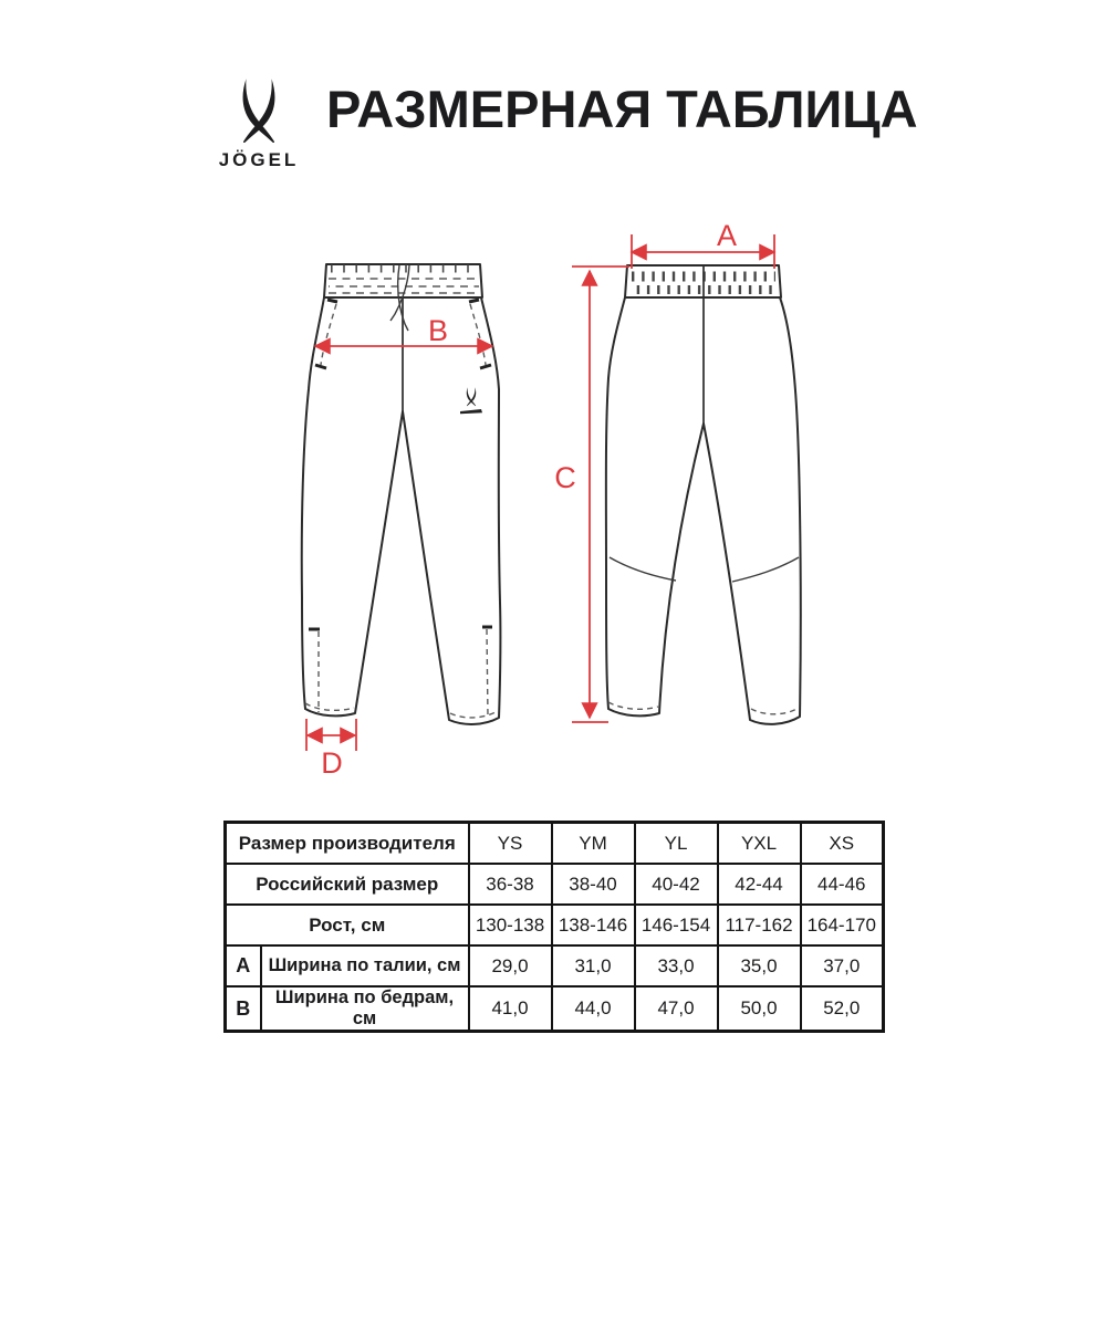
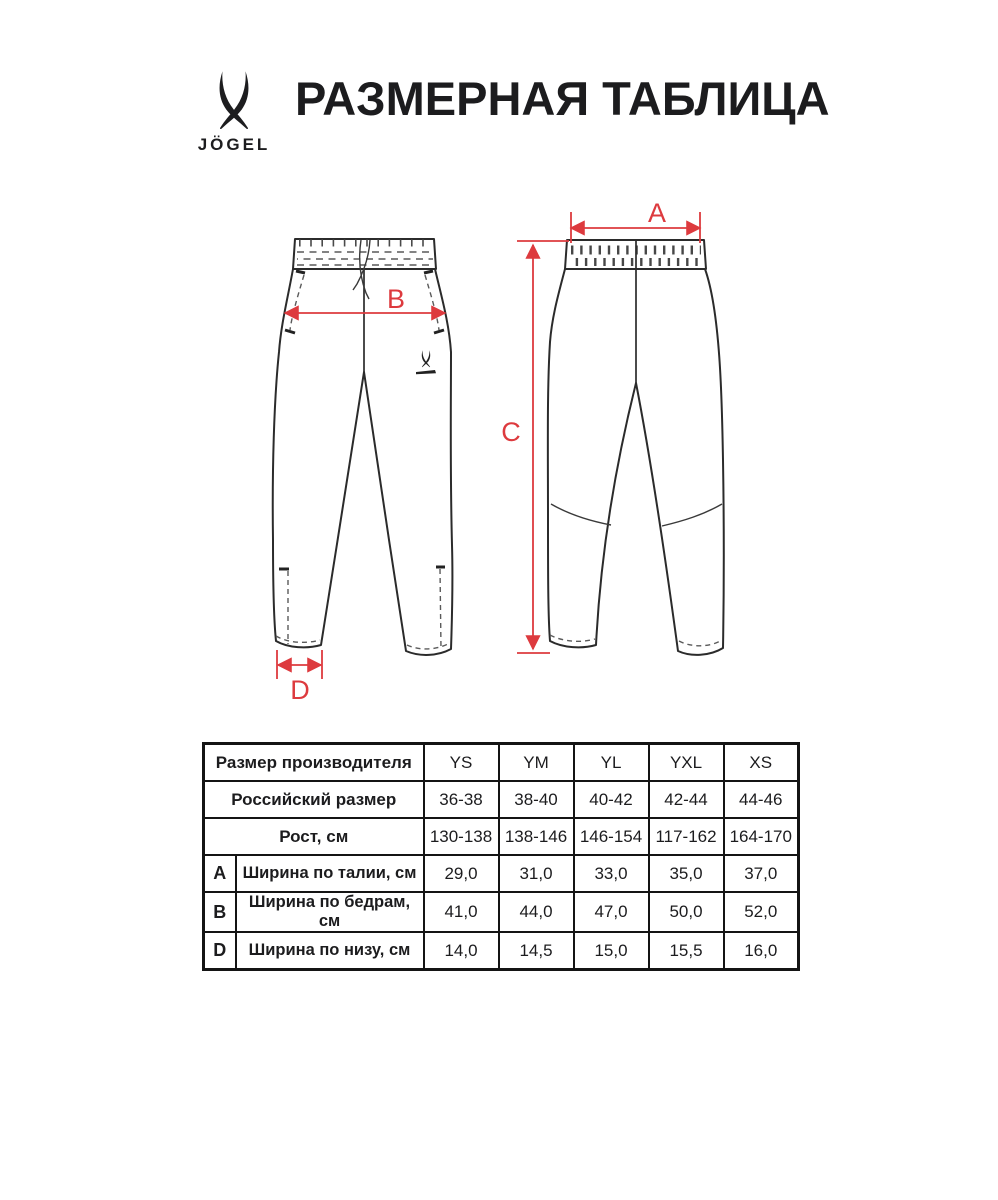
  JÖGEL
  РАЗМЕРНАЯ ТАБЛИЦА
  A
  B
  C
  D
  Размер производителя	YS	YM	YL	YXL	XS
  Российский размер	36-38	38-40	40-42	42-44	44-46
  Рост, см	130-138	138-146	146-154	117-162	164-170
  A	Ширина по талии, см	29,0	31,0	33,0	35,0	37,0
  B	Ширина по бедрам, см	41,0	44,0	47,0	50,0	52,0
+ D	Ширина по низу, см	14,0	14,5	15,0	15,5	16,0
